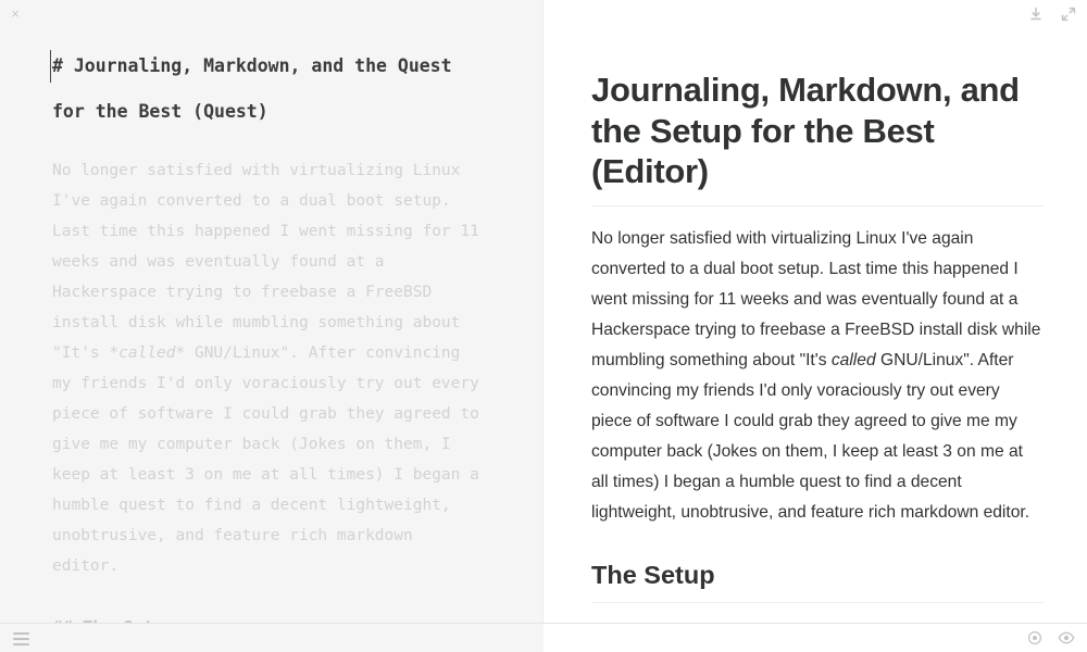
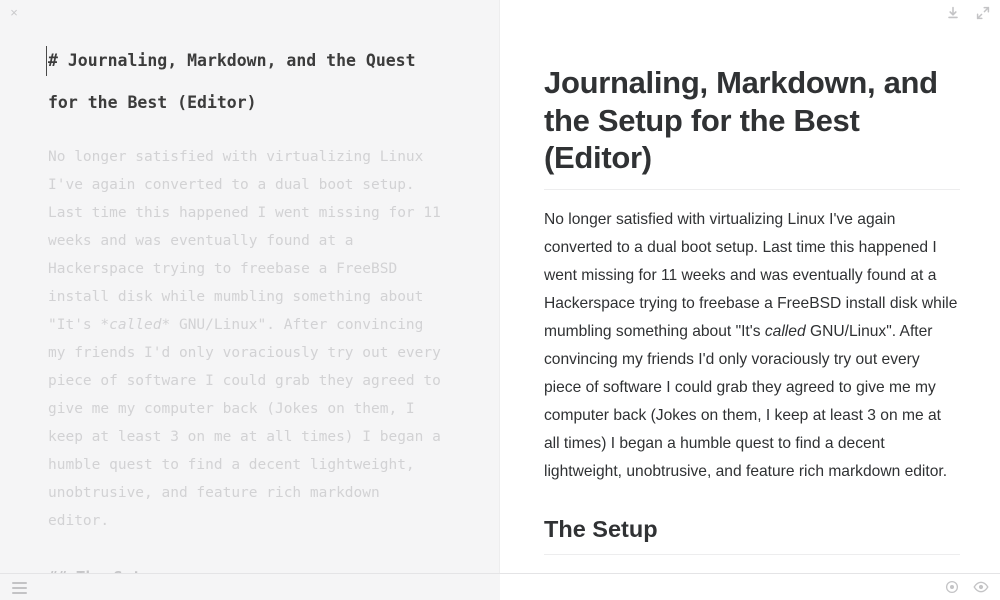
- # Journaling, Markdown, and the Quest for the Best (Quest)
+ # Journaling, Markdown, and the Quest for the Best (Editor)
  No longer satisfied with virtualizing Linux I've again converted to a dual boot setup. Last time this happened I went missing for 11 weeks and was eventually found at a Hackerspace trying to freebase a FreeBSD install disk while mumbling something about "It's *called* GNU/Linux". After convincing my friends I'd only voraciously try out every piece of software I could grab they agreed to give me my computer back (Jokes on them, I keep at least 3 on me at all times) I began a humble quest to find a decent lightweight, unobtrusive, and feature rich markdown editor.
  Journaling, Markdown, and the Setup for the Best (Editor)
  No longer satisfied with virtualizing Linux I've again converted to a dual boot setup. Last time this happened I went missing for 11 weeks and was eventually found at a Hackerspace trying to freebase a FreeBSD install disk while mumbling something about "It's called GNU/Linux". After convincing my friends I'd only voraciously try out every piece of software I could grab they agreed to give me my computer back (Jokes on them, I keep at least 3 on me at all times) I began a humble quest to find a decent lightweight, unobtrusive, and feature rich markdown editor.
  The Setup
  ×
